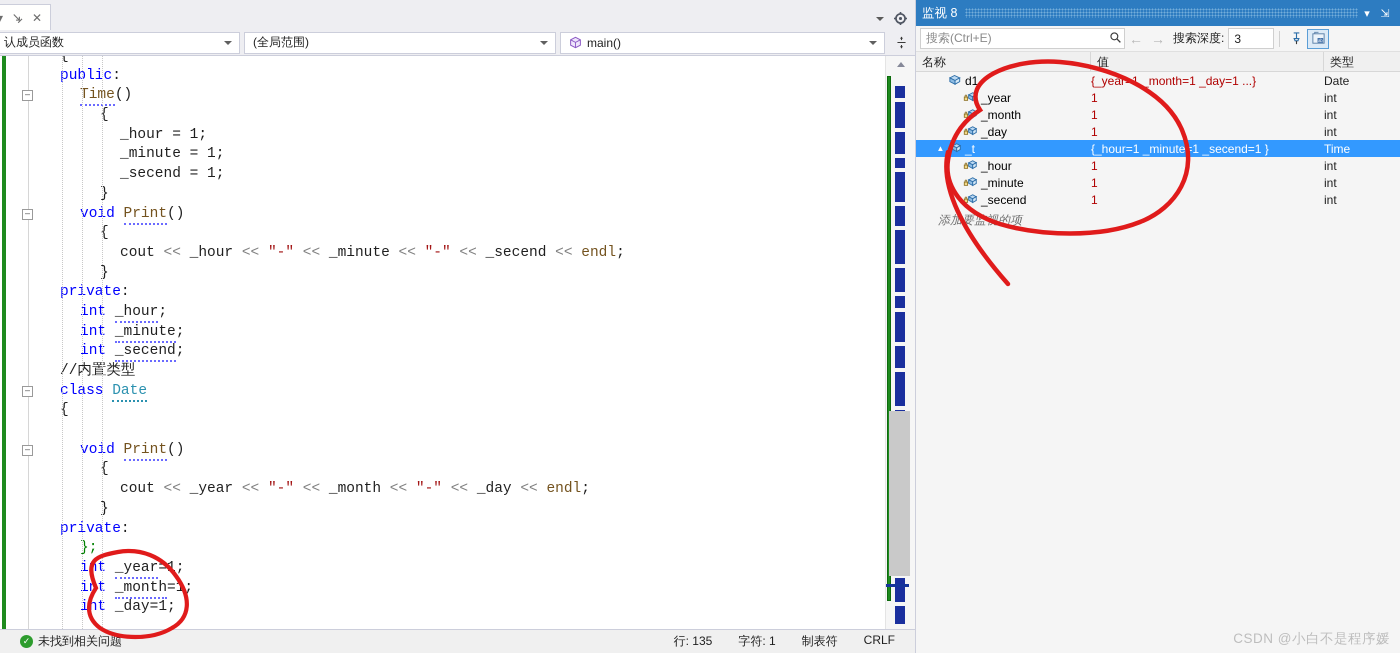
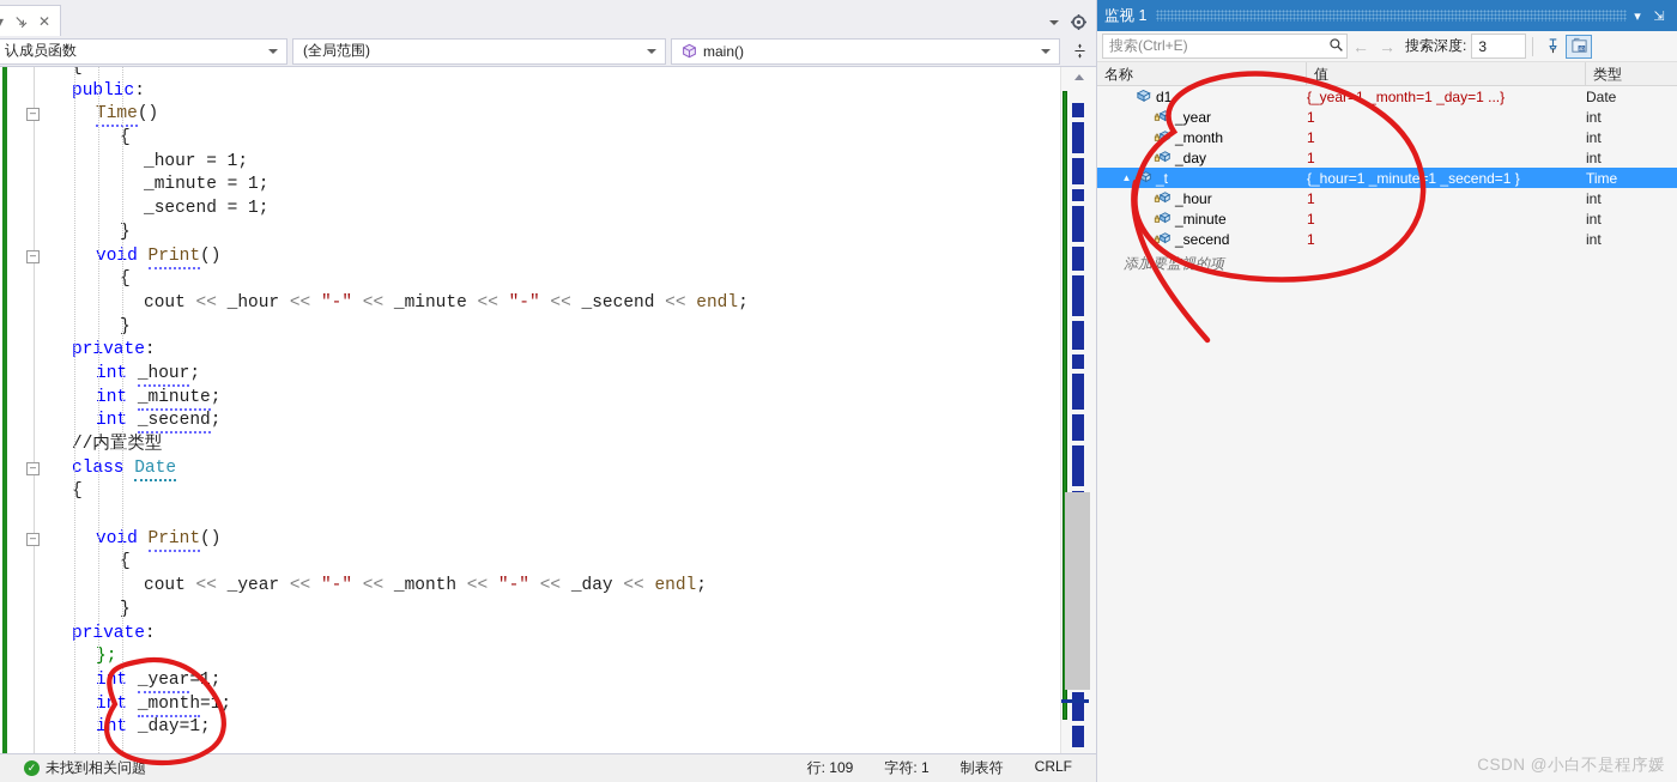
  ▾
  ✕
  认成员函数
  (全局范围)
  main()
  {
  public:
  Time()
  {
  _hour = 1;
  _minute = 1;
  _secend = 1;
  }
  void Print()
  {
  cout << _hour << "-" << _minute << "-" << _secend << endl;
  }
  private:
  int _hour;
  int _minute;
  int _secend;
  //内置类型
  class Date
  {
  void Print()
  {
  cout << _year << "-" << _month << "-" << _day << endl;
  }
  private:
  };
  it _year=;
  int _month=1;
  int _day=1;
  ✓
  未找到相关问题
- 行: 135
+ 行: 109
  字符: 1
  制表符
  CRLF
- 监视 8
+ 监视 1
  ▾
  ⇲
  搜索(Ctrl+E)
  ←
  →
  搜索深度:
  3
  名称
  值
  类型
  d1
  {_year1 _month=1 _day=1 ...}
  Date
  _year
  1
  int
  _month
  1
  int
  _day
  1
  int
  ▲
  _t
  {_hour=1 _minute1 _secend=1 }
  Time
  _hour
  1
  int
  _minute
  1
  int
  _secend
  1
  int
  添加要监的项
  CSDN @小白不是程序媛
